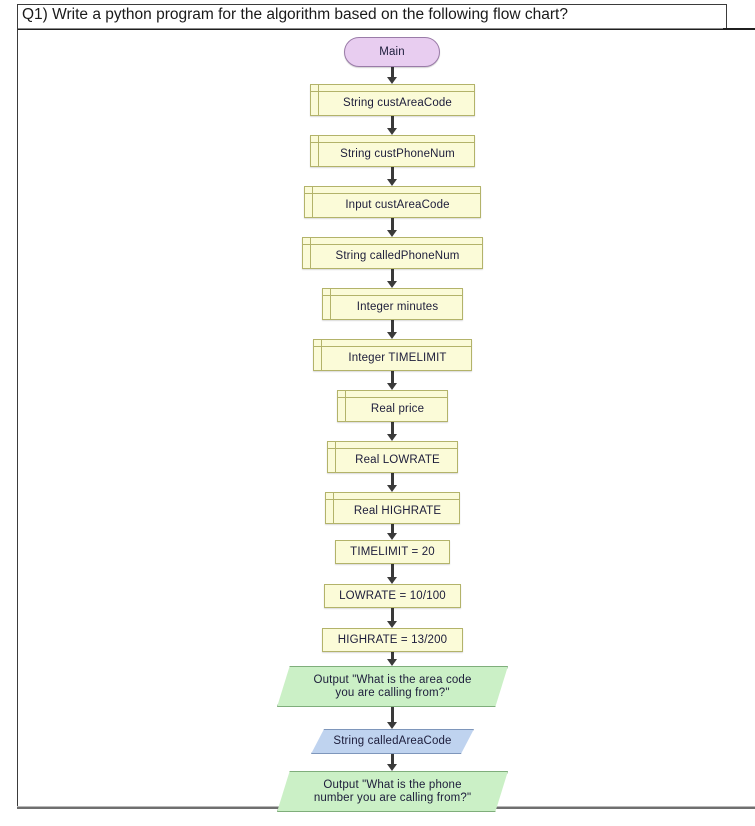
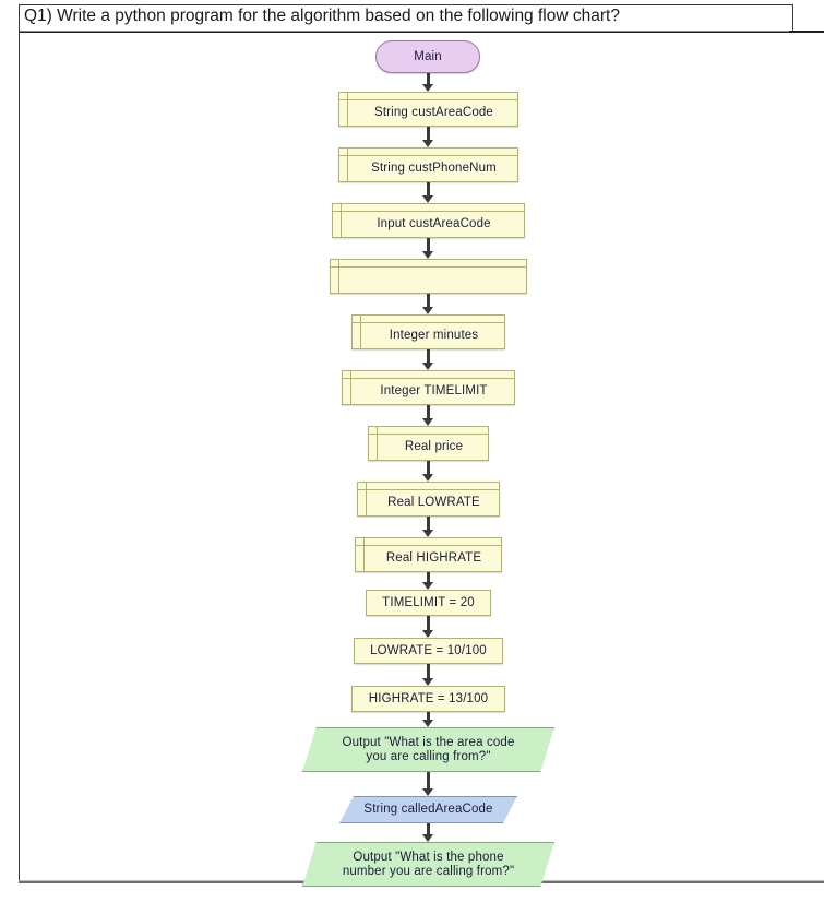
  Q1) Write a python program for the algorithm based on the following flow chart?
  Main
  String custAreaCode
  String custPhoneNum
  Input custAreaCode
- String calledPhoneNum
  Integer minutes
  Integer TIMELIMIT
  Real price
  Real LOWRATE
  Real HIGHRATE
  TIMELIMIT = 20
  LOWRATE = 10/100
- HIGHRATE = 13/200
+ HIGHRATE = 13/100
  Output "What is the area code
  you are calling from?"
  String calledAreaCode
  Output "What is the phone
  number you are calling from?"
